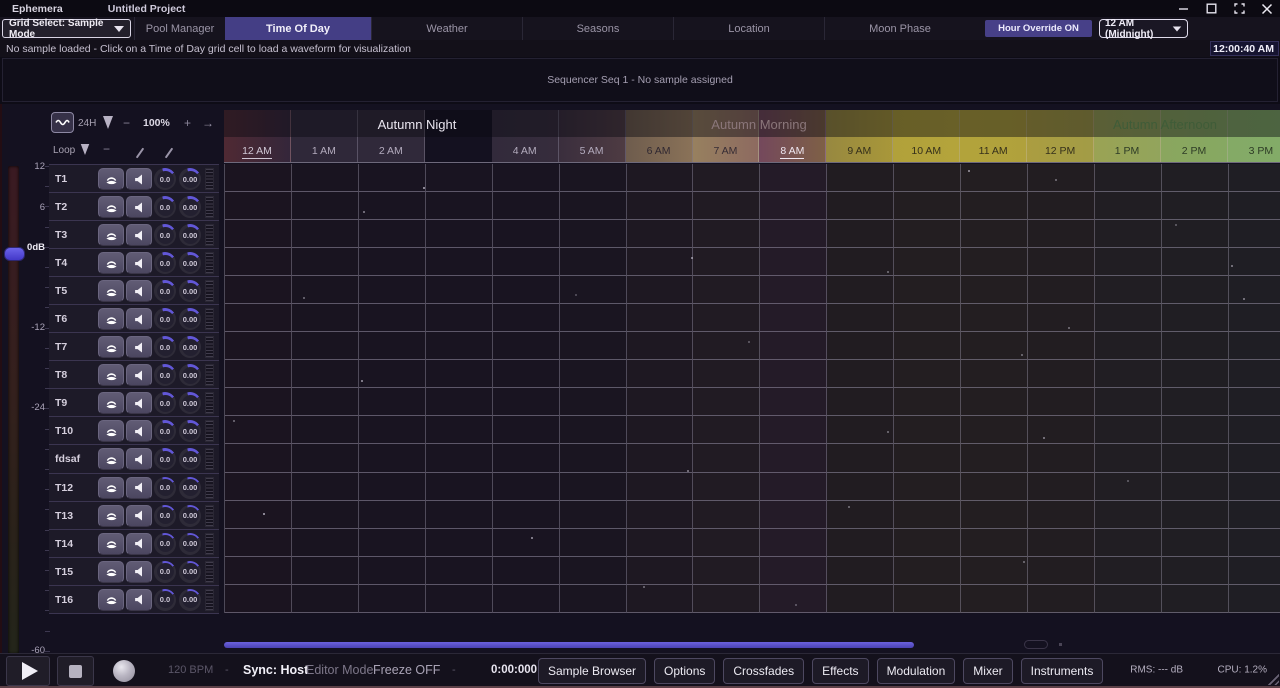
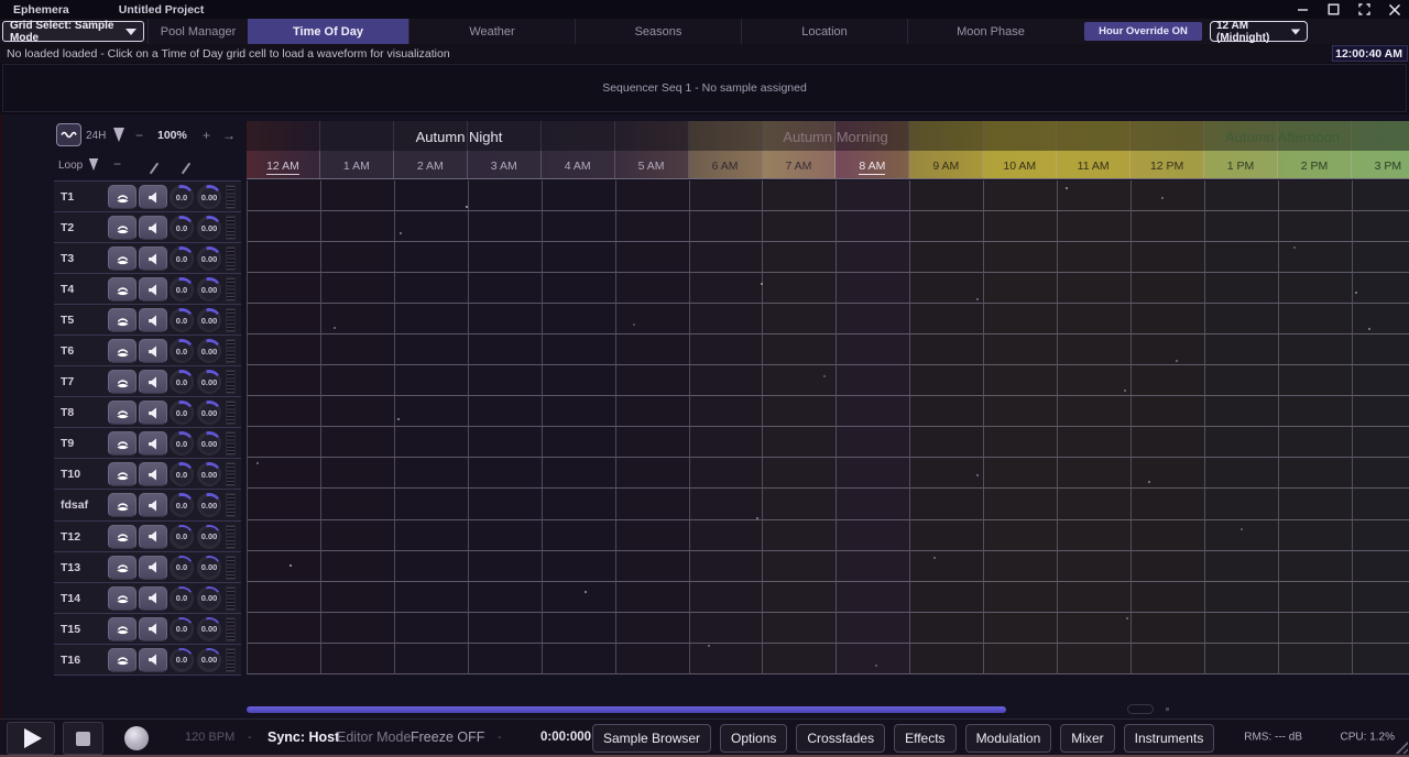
  Ephemera
  Untitled Project
  Grid Select: Sample Mode
  Pool Manager
  Time Of Day
  Weather
  Seasons
  Location
  Moon Phase
  Hour Override ON
  12 AM (Midnight)
- No sample loaded - Click on a Time of Day grid cell to load a waveform for visualization
+ No loaded loaded - Click on a Time of Day grid cell to load a waveform for visualization
  12:00:40 AM
  Sequencer Seq 1 - No sample assigned
  24H
  −
  100%
  +
  →
  Loop
  −
- 12
- 6
- 0dB
- -12
- -24
- -60
  T1
  0.0
  0.00
  T2
  0.0
  0.00
  T3
  0.0
  0.00
  T4
  0.0
  0.00
  T5
  0.0
  0.00
  T6
  0.0
  0.00
  T7
  0.0
  0.00
  T8
  0.0
  0.00
  T9
  0.0
  0.00
  T10
  0.0
  0.00
  fdsaf
  0.0
  0.00
  T12
  0.0
  0.00
  T13
  0.0
  0.00
  T14
  0.0
  0.00
  T15
  0.0
  0.00
  T16
  0.0
  0.00
  12 AM
  1 AM
  2 AM
+ 3 AM
  4 AM
  5 AM
  6 AM
  7 AM
  8 AM
  9 AM
  10 AM
  11 AM
  12 PM
  1 PM
  2 PM
  3 PM
  Autumn Night
  Autumn Morning
  Autumn Afternoon
  120 BPM
  -
  Sync: Host
  Editor Mode
  Freeze OFF
  -
  0:00:000
  Sample Browser
  Options
  Crossfades
  Effects
  Modulation
  Mixer
  Instruments
  RMS: --- dB
  CPU: 1.2%
